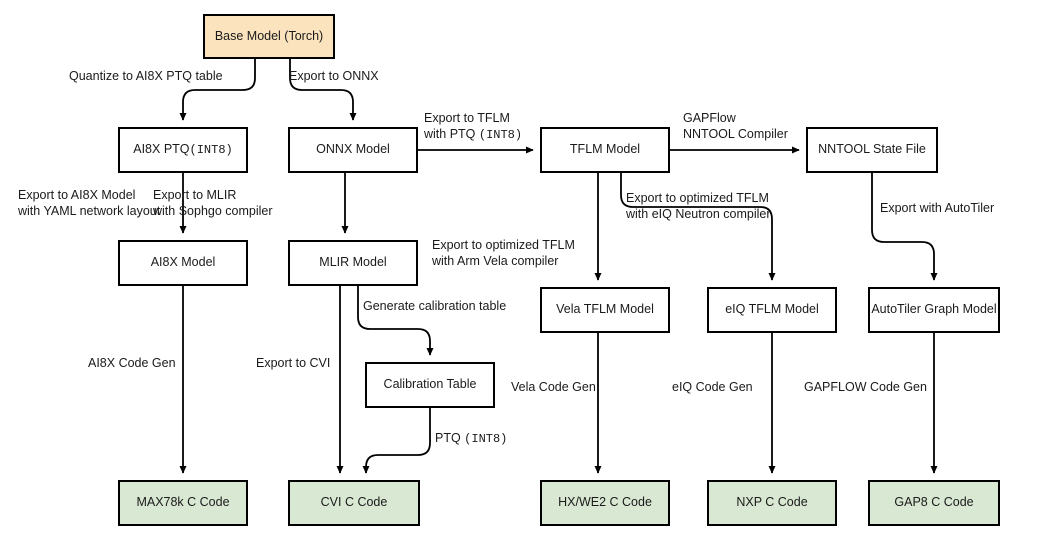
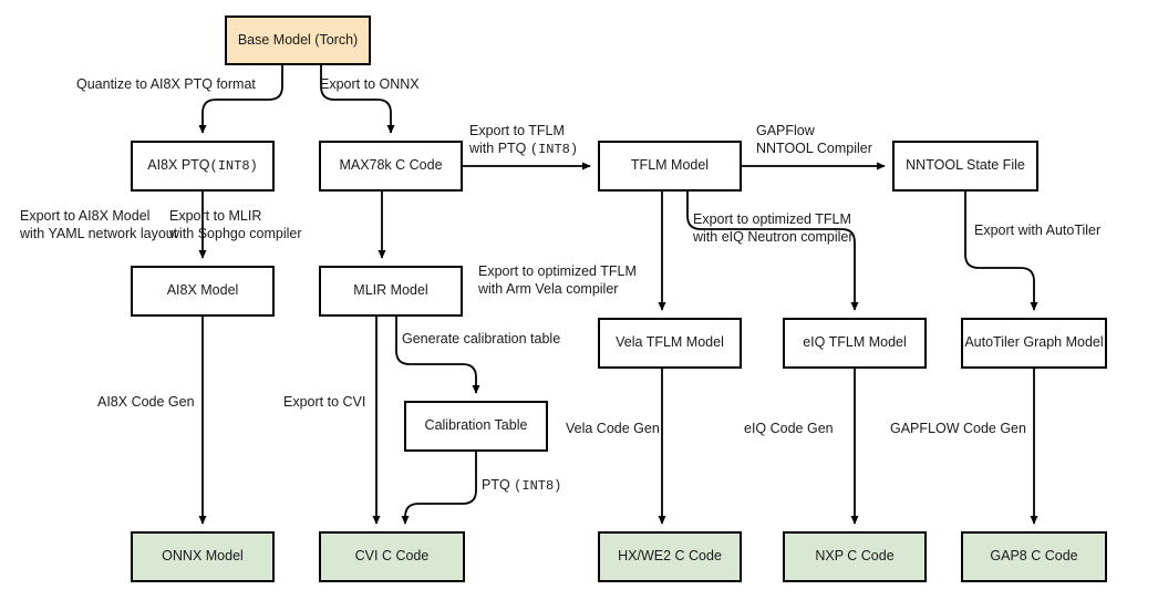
  Base Model (Torch)
  AI8X PTQ
  (INT8)
- ONNX Model
+ MAX78k C Code
  TFLM Model
  NNTOOL State File
  AI8X Model
  MLIR Model
  Vela TFLM Model
  eIQ TFLM Model
  AutoTiler Graph Model
  Calibration Table
- MAX78k C Code
+ ONNX Model
  CVI C Code
  HX/WE2 C Code
  NXP C Code
  GAP8 C Code
- Quantize to AI8X PTQ table
+ Quantize to AI8X PTQ format
  Export to ONNX
  Export to TFLM
  with PTQ (INT8)
  GAPFlow
  NNTOOL Compiler
  Export to AI8X Model
  with YAML network layout
  Export to MLIR
  with Sophgo compiler
  Export to optimized TFLM
  with Arm Vela compiler
  Export to optimized TFLM
  with eIQ Neutron compiler
  Export with AutoTiler
  Generate calibration table
  Export to CVI
  PTQ (INT8)
  AI8X Code Gen
  Vela Code Gen
  eIQ Code Gen
  GAPFLOW Code Gen
